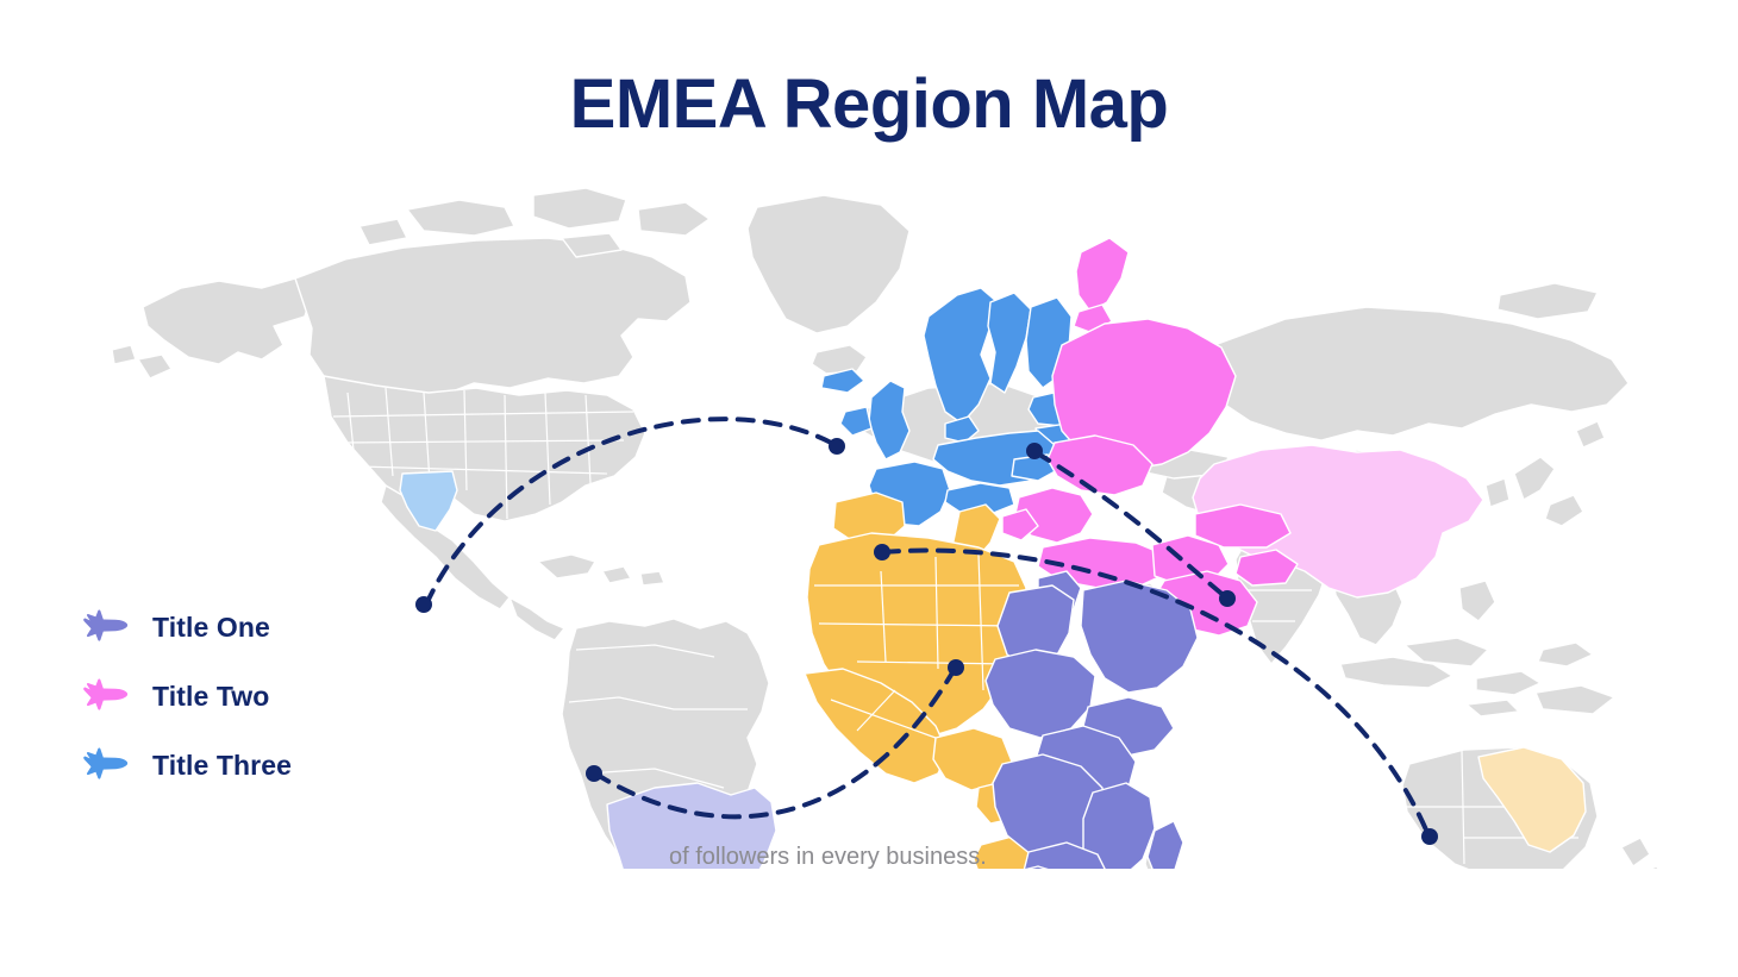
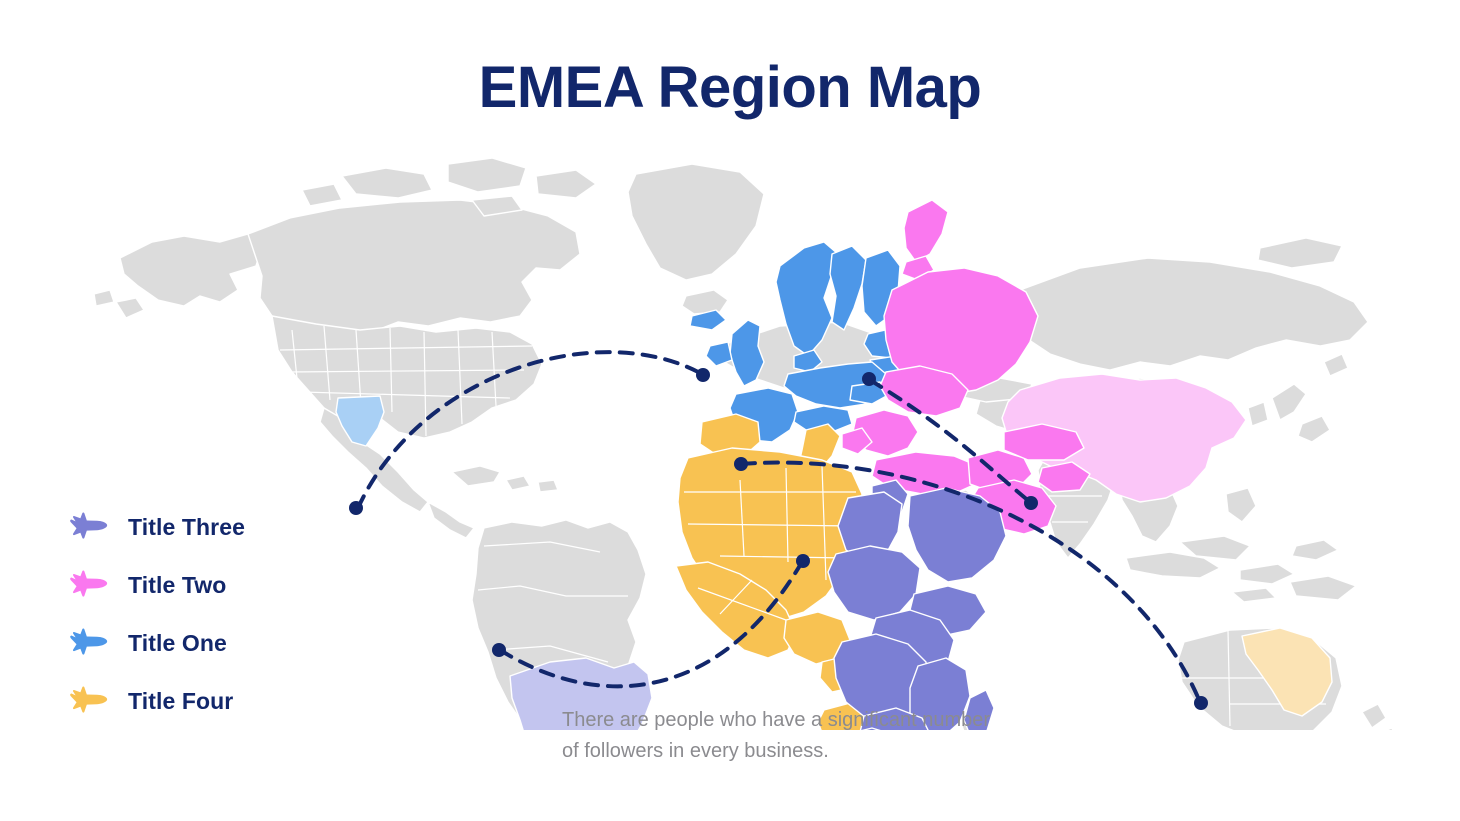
  EMEA Region Map
- Title One
+ Title Three
  Title Two
- Title Three
+ Title One
+ Title Four
+ There are people who have a significant number
  of followers in every business.
